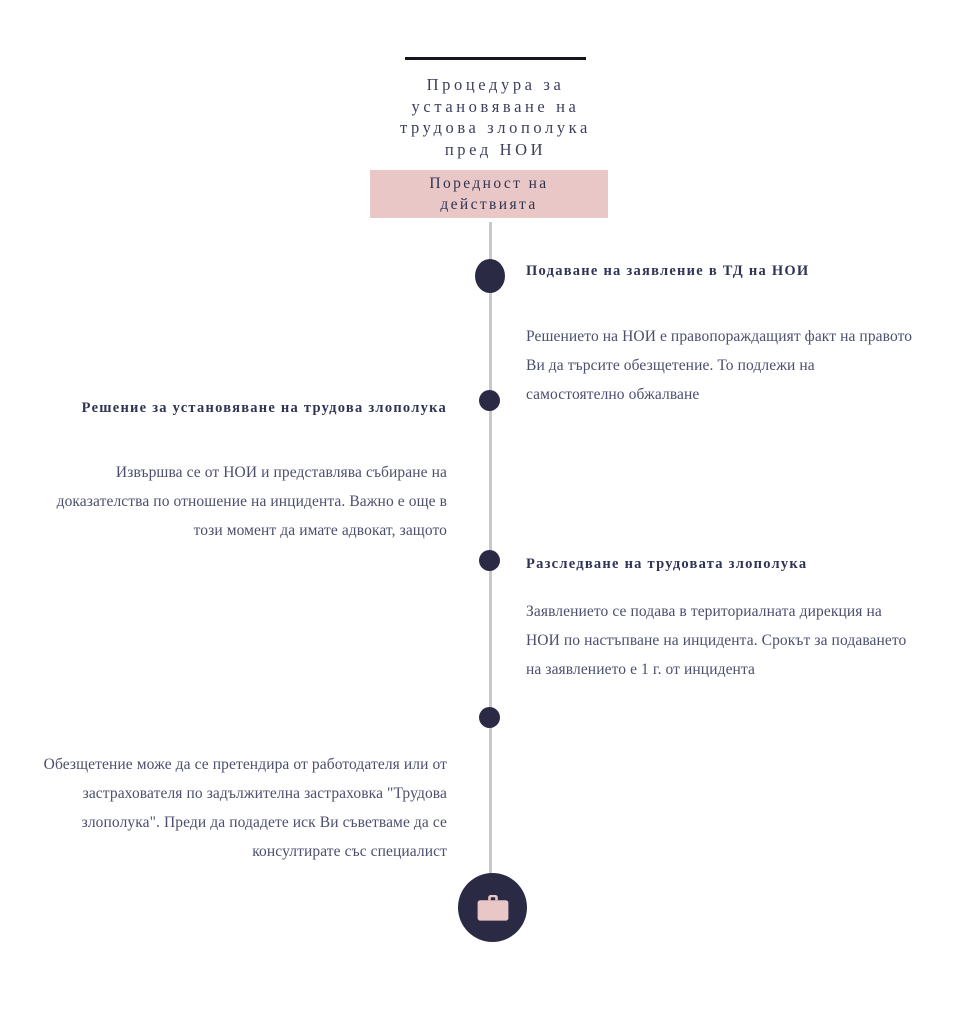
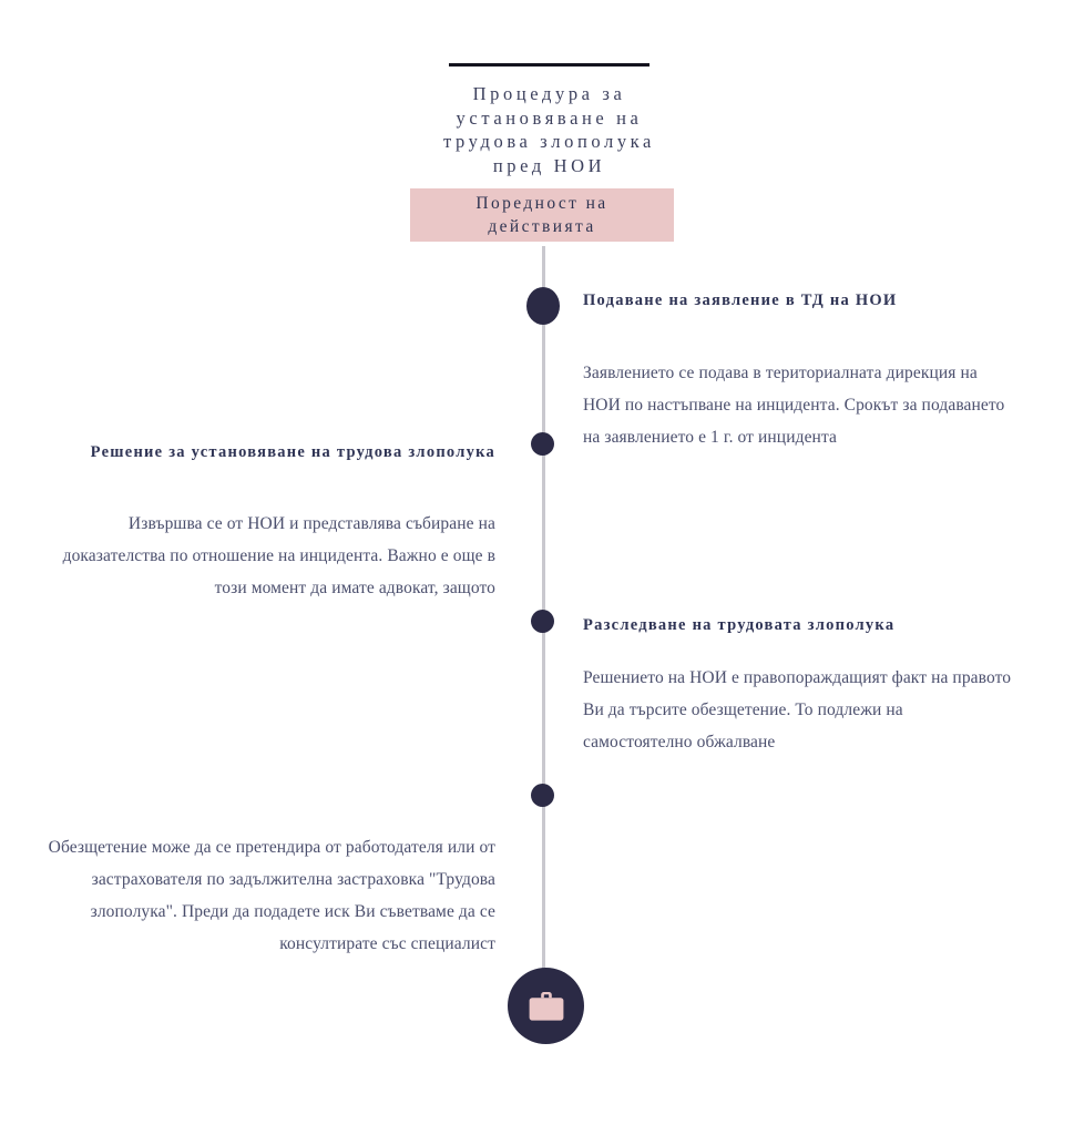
  Процедура за
  установяване на
  трудова злополука
  пред НОИ
  Поредност на
  действията
  Подаване на заявление в ТД на НОИ
- Решението на НОИ е правопораждащият факт на правото Ви да търсите обезщетение. То подлежи на самостоятелно обжалване
+ Заявлението се подава в териториалната дирекция на НОИ по настъпване на инцидента. Срокът за подаването на заявлението е 1 г. от инцидента
  Решение за установяване на трудова злополука
  Извършва се от НОИ и представлява събиране на доказателства по отношение на инцидента. Важно е още в този момент да имате адвокат, защото
  Разследване на трудовата злополука
- Заявлението се подава в териториалната дирекция на НОИ по настъпване на инцидента. Срокът за подаването на заявлението е 1 г. от инцидента
+ Решението на НОИ е правопораждащият факт на правото Ви да търсите обезщетение. То подлежи на самостоятелно обжалване
  Обезщетение може да се претендира от работодателя или от застрахователя по задължителна застраховка "Трудова злополука". Преди да подадете иск Ви съветваме да се консултирате със специалист
